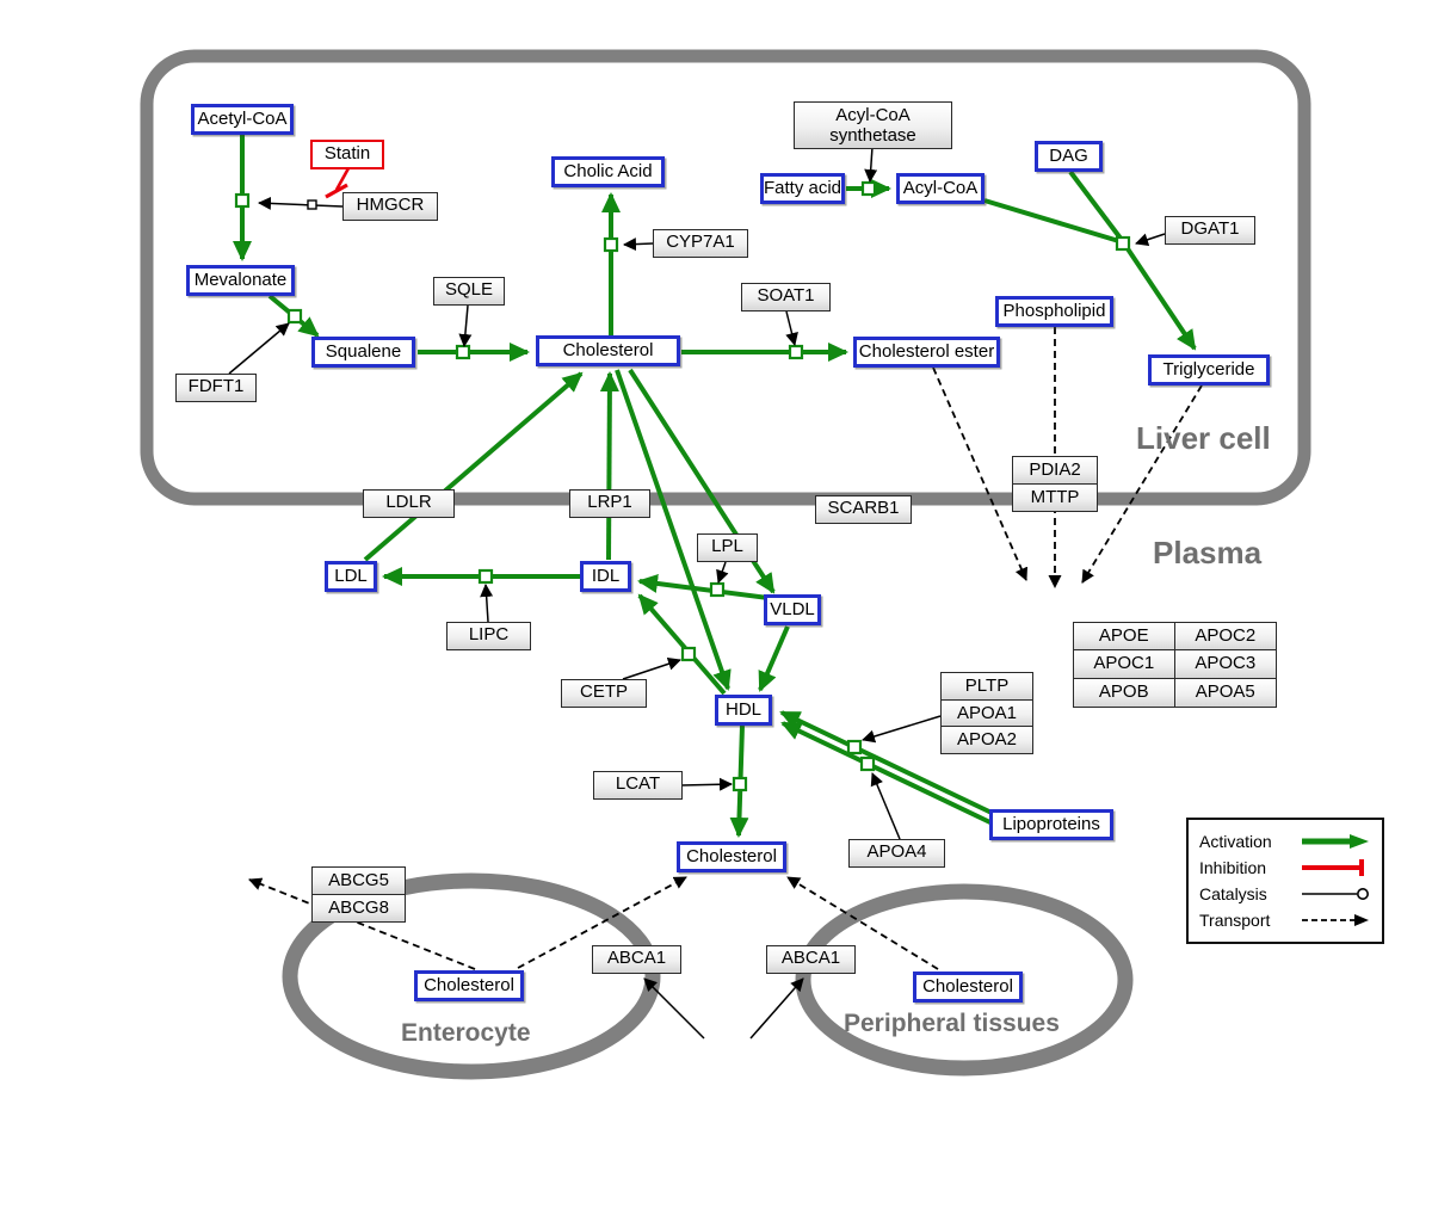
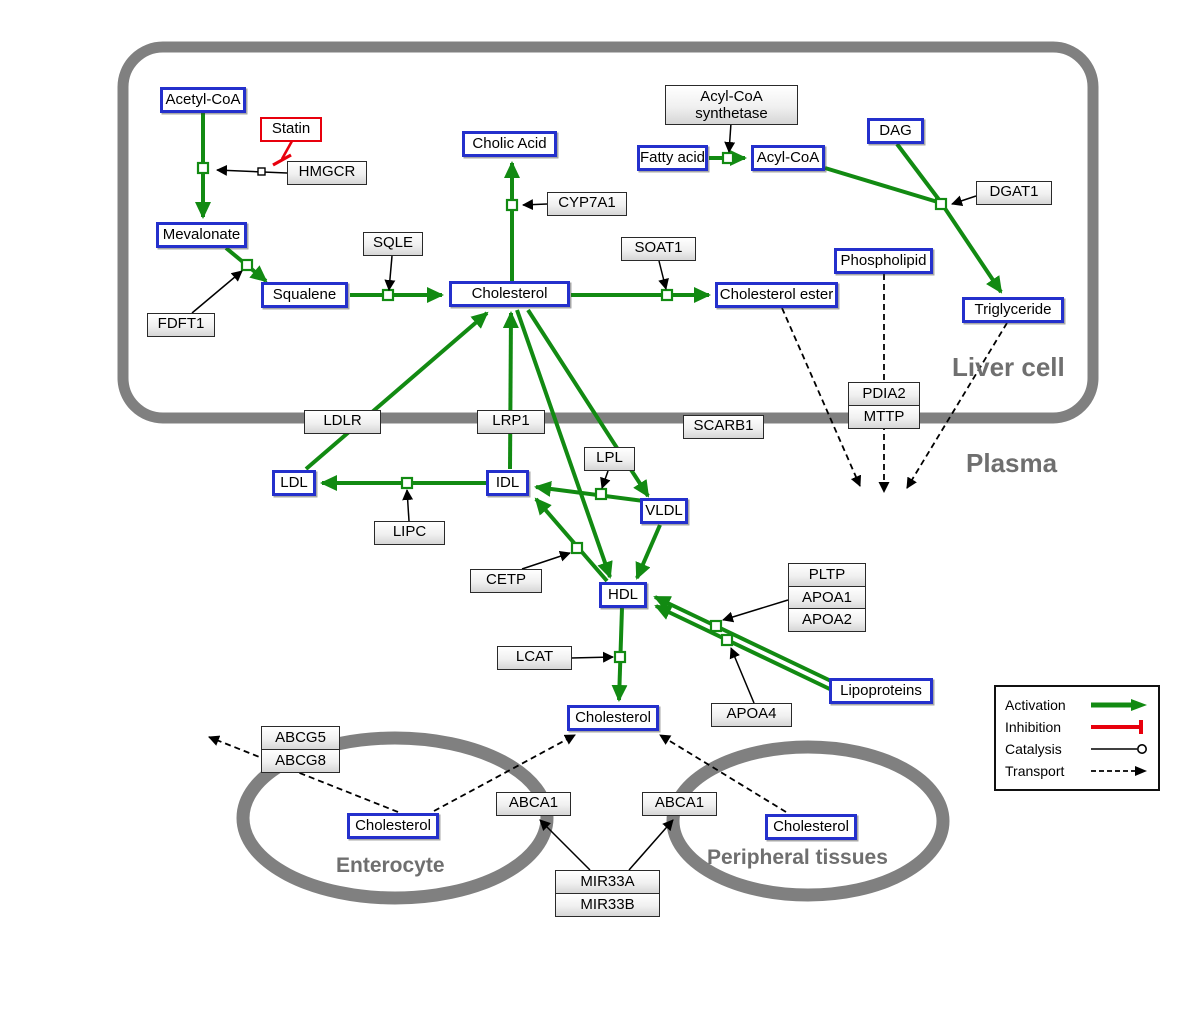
  Liver cell
  Plasma
  Enterocyte
  Peripheral tissues
  Acetyl-CoA
  Mevalonate
  Squalene
  Cholesterol
  Cholic Acid
  Fatty acid
  Acyl-CoA
  DAG
  Phospholipid
  Triglyceride
  Cholesterol ester
  LDL
  IDL
  VLDL
  HDL
  Cholesterol
  Lipoproteins
  Cholesterol
  Cholesterol
  Statin
  HMGCR
  SQLE
  FDFT1
  CYP7A1
  SOAT1
  Acyl-CoA
  synthetase
  DGAT1
  PDIA2
  MTTP
  LDLR
  LRP1
  SCARB1
  LPL
  LIPC
  CETP
  LCAT
  PLTP
  APOA1
  APOA2
  APOA4
- APOE
- APOC2
- APOC1
- APOC3
- APOB
- APOA5
  ABCG5
  ABCG8
  ABCA1
  ABCA1
+ MIR33A
+ MIR33B
  Activation
  Inhibition
  Catalysis
  Transport
